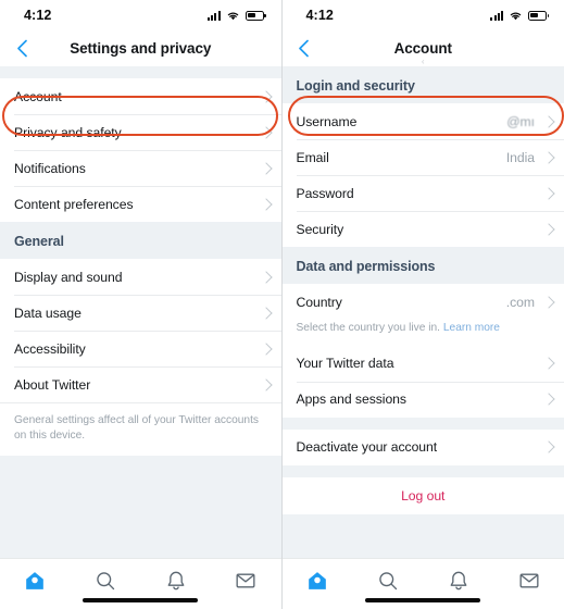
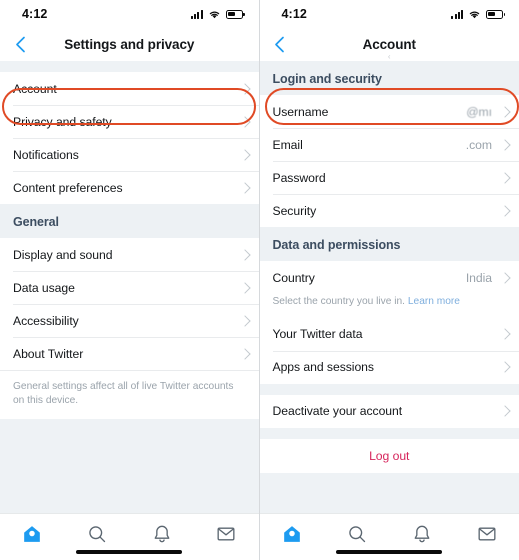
  4:12
  Settings and privacy
  Account
  Privacy and safety
  Notifications
  Content preferences
  General
  Display and sound
  Data usage
  Accessibility
  About Twitter
- General settings affect all of your Twitter accounts on this device.
+ General settings affect all of live Twitter accounts on this device.
  4:12
  Account
  ‹
  Login and security
  Username
  @mı
  Email
- India
+ .com
  Password
  Security
  Data and permissions
  Country
- .com
+ India
  Select the country you live in. Learn more
  Your Twitter data
  Apps and sessions
  Deactivate your account
  Log out
